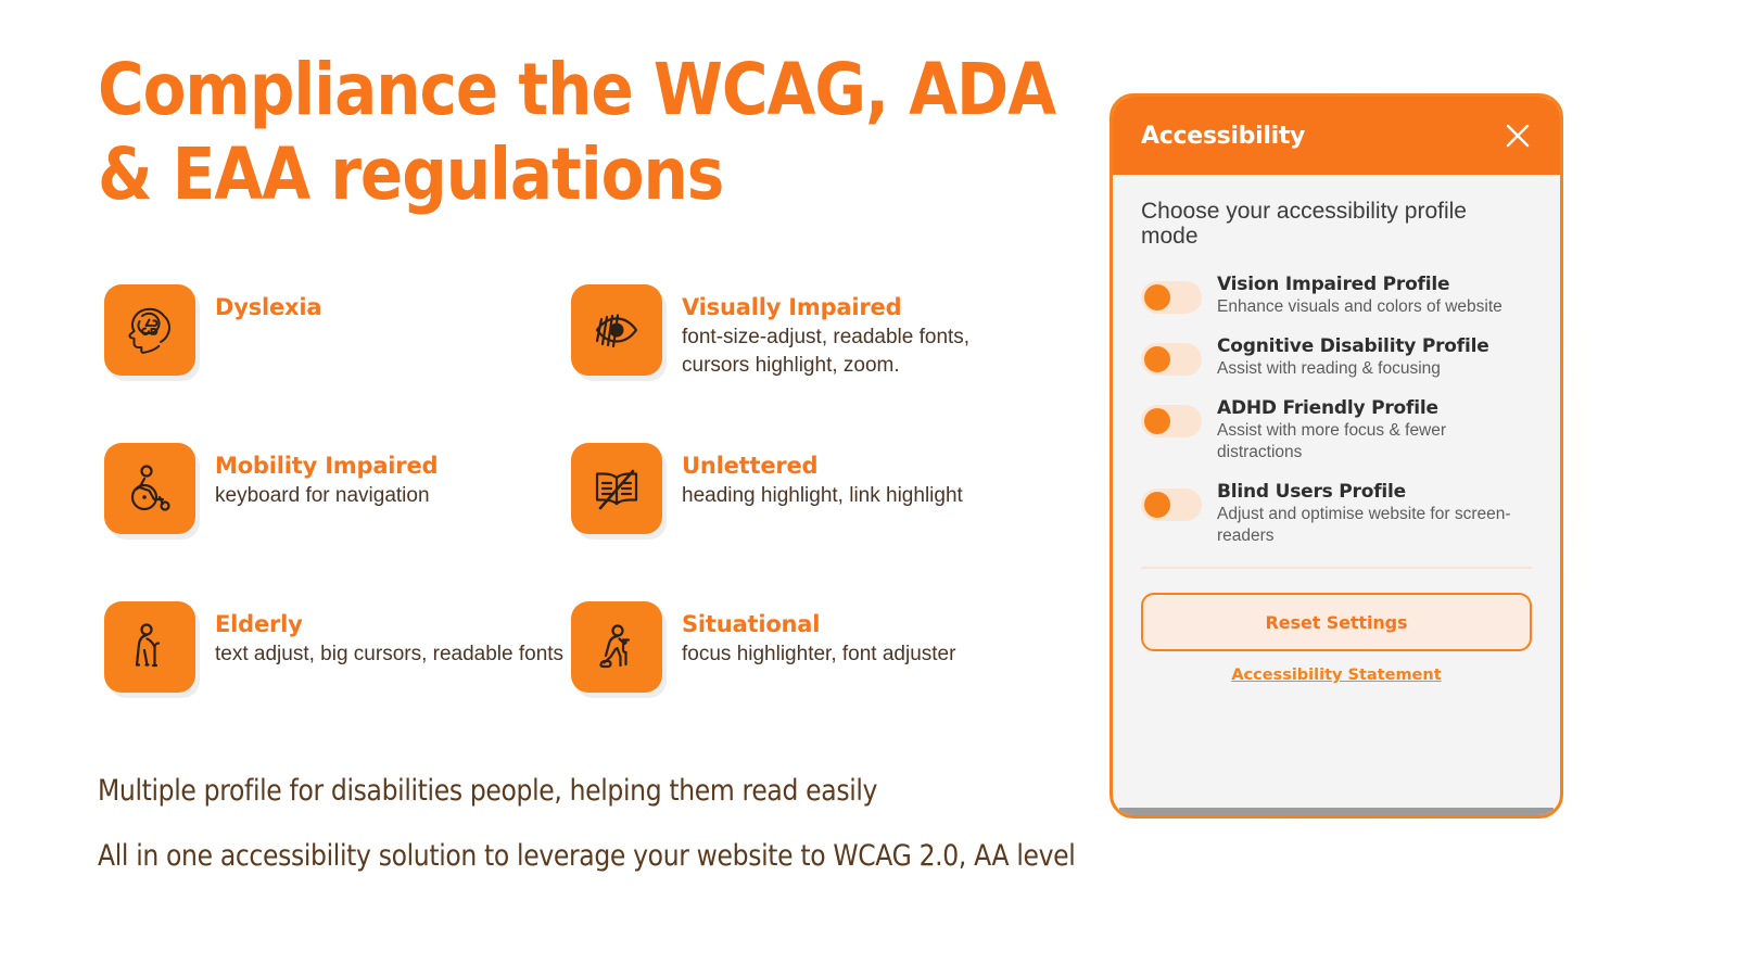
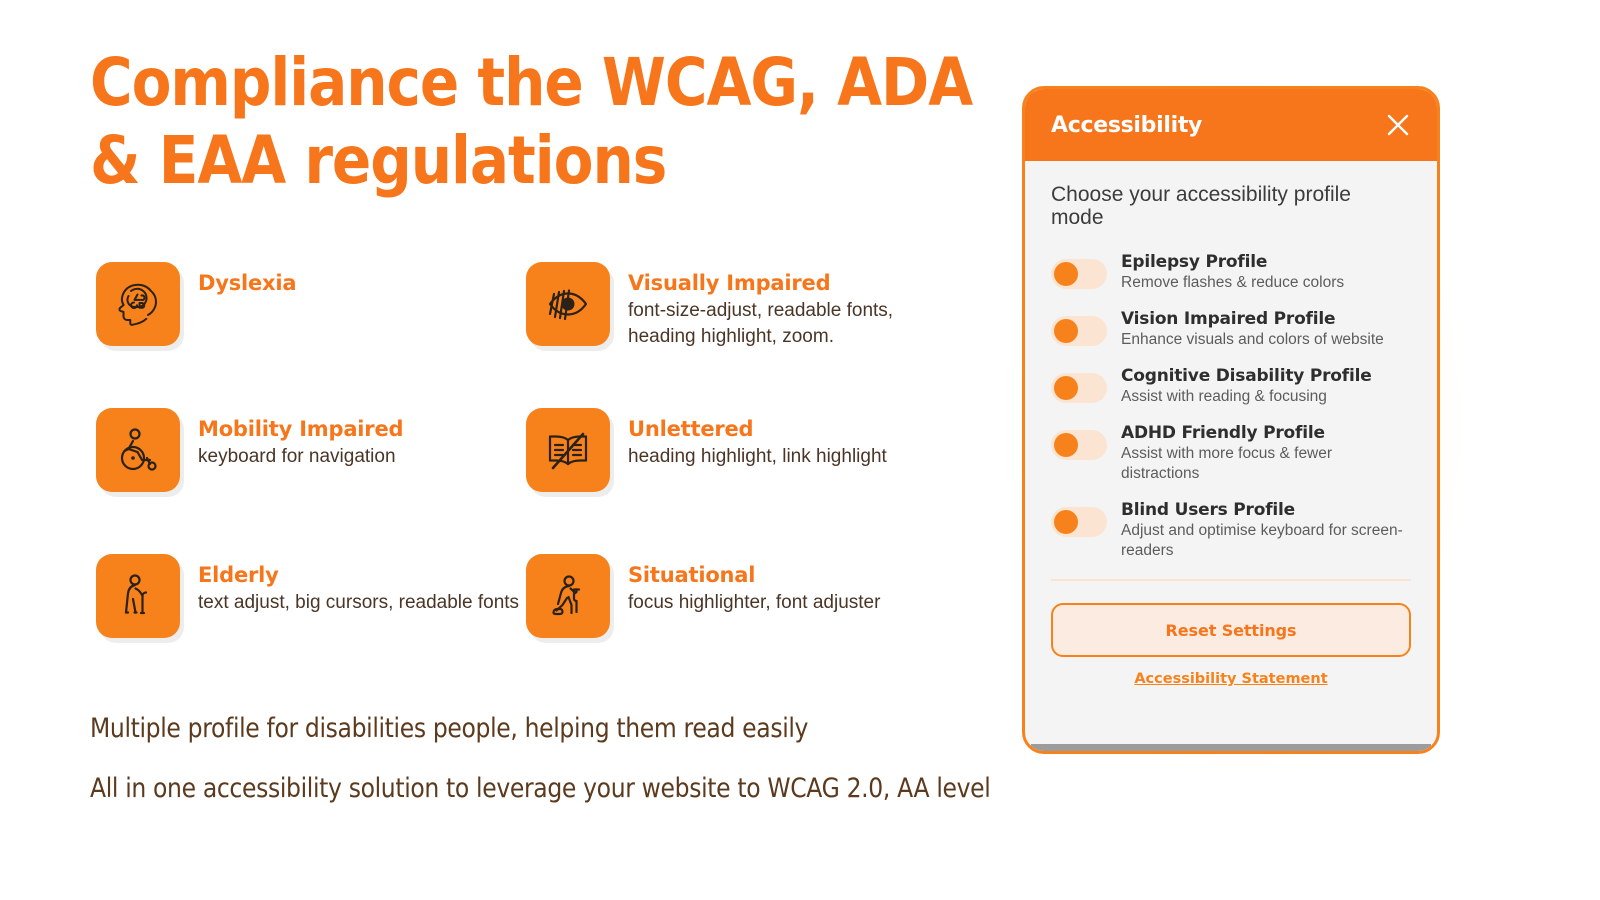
  Compliance the WCAG, ADA
  & EAA regulations
  Dyslexia
  Visually Impaired
- font-size-adjust, readable fonts, cursors highlight, zoom.
+ font-size-adjust, readable fonts, heading highlight, zoom.
  Mobility Impaired
  keyboard for navigation
  Unlettered
  heading highlight, link highlight
  Elderly
  text adjust, big cursors, readable fonts
  Situational
  focus highlighter, font adjuster
  Multiple profile for disabilities people, helping them read easily
  All in one accessibility solution to leverage your website to WCAG 2.0, AA level
  Accessibility
  Choose your accessibility profile mode
+ Epilepsy Profile
+ Remove flashes & reduce colors
  Vision Impaired Profile
  Enhance visuals and colors of website
  Cognitive Disability Profile
  Assist with reading & focusing
  ADHD Friendly Profile
  Assist with more focus & fewer distractions
  Blind Users Profile
- Adjust and optimise website for screen-readers
+ Adjust and optimise keyboard for screen-readers
  Reset Settings
  Accessibility Statement
